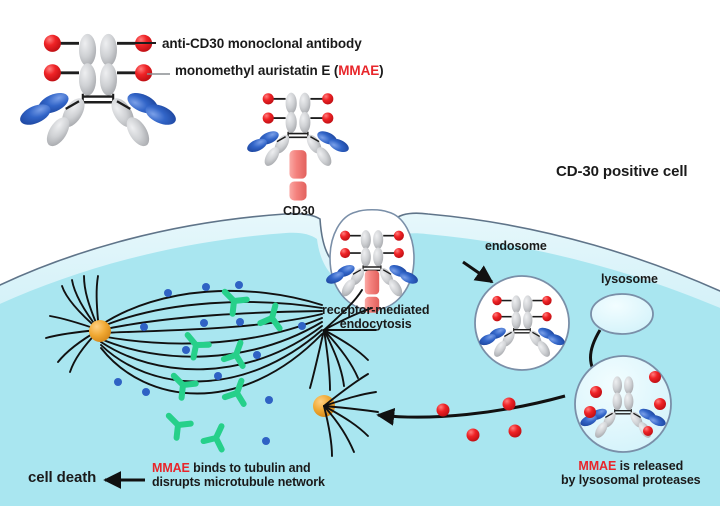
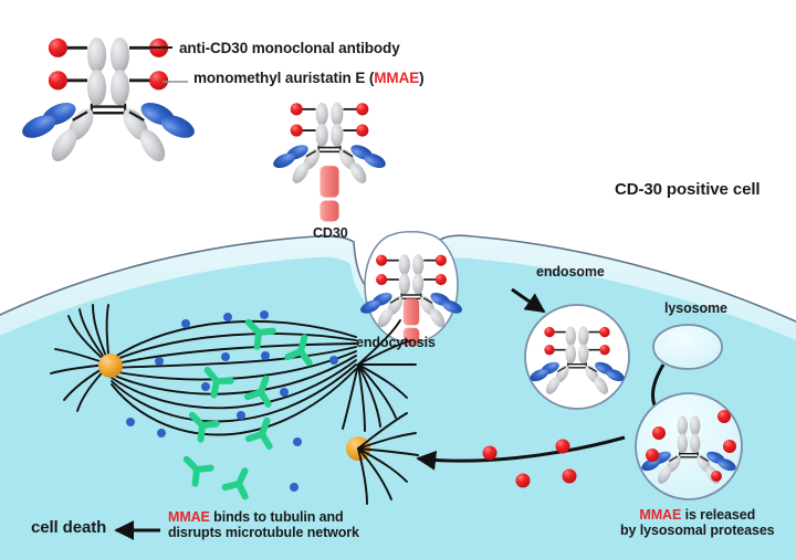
  anti-CD30 monoclonal antibody
  monomethyl auristatin E (MMAE)
  CD30
  CD-30 positive cell
  endosome
  lysosome
- receptor-mediated
  endocytosis
  MMAE is released
  by lysosomal proteases
  cell death
  MMAE binds to tubulin and
  disrupts microtubule network
